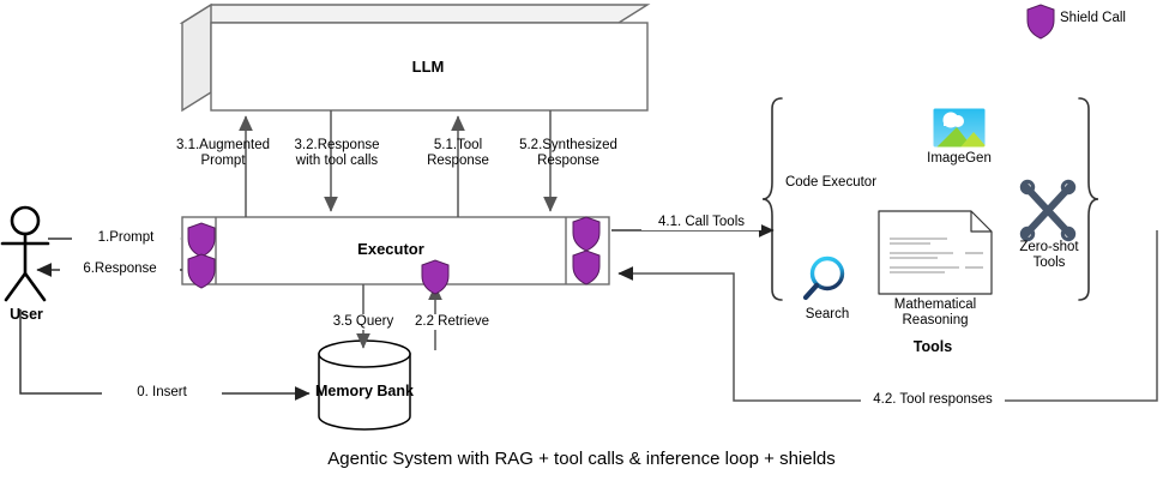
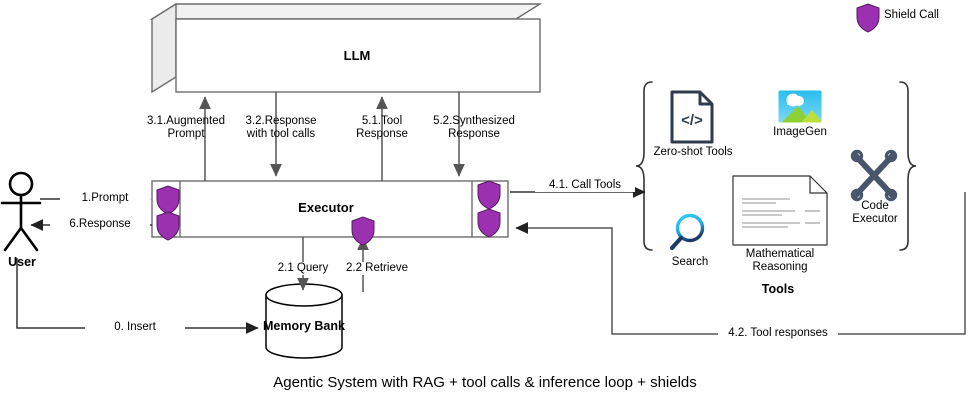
+ </>
  LLM
  Executor
  Memory Bank
  User
  Tools
- Code Executor
+ Zero-shot Tools
  ImageGen
  Search
  Mathematical Reasoning
- Zero-shot Tools
+ Code Executor
  Shield Call
  1.Prompt
  6.Response
  0. Insert
- 3.5 Query
+ 2.1 Query
  2.2 Retrieve
  3.1.Augmented
  Prompt
  3.2.Response
  with tool calls
  5.1.Tool
  Response
  5.2.Synthesized
  Response
  4.1. Call Tools
  4.2. Tool responses
  Agentic System with RAG + tool calls & inference loop + shields
